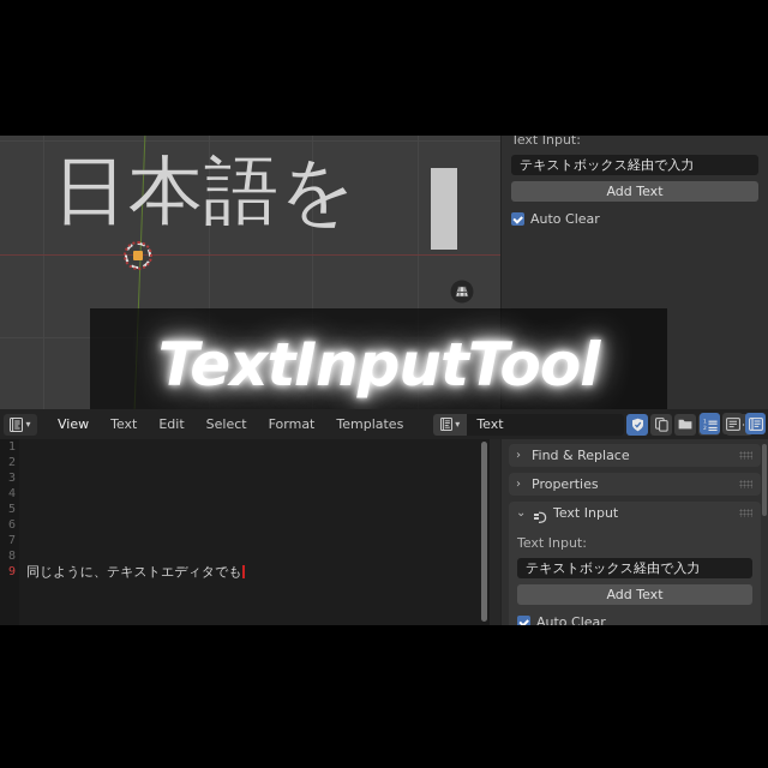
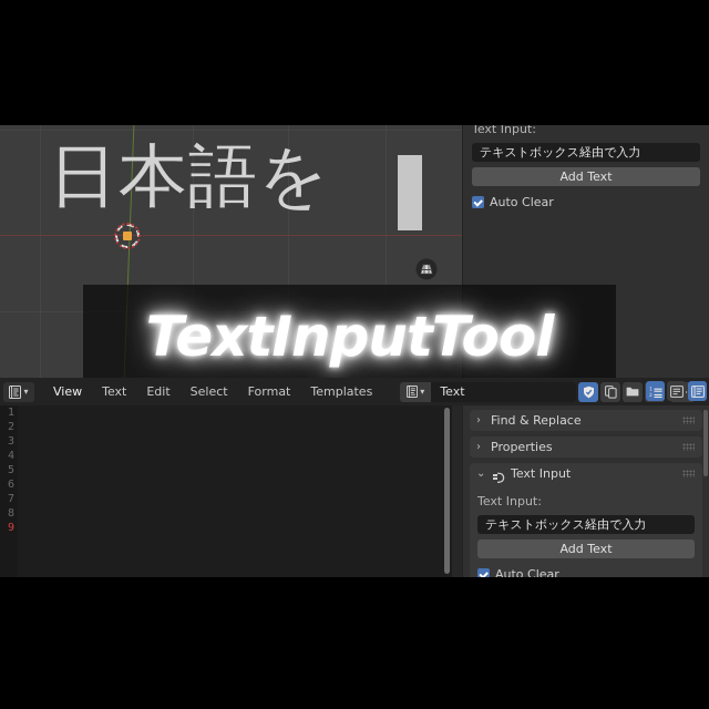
  日本語を
  Text Input:
  テキストボックス経由で入力
  Add Text
  Auto Clear
  TextInputTool
  ▾
  View
  Text
  Edit
  Select
  Format
  Templates
  ▾
  Text
  1
  2
  3
  4
  5
  6
  7
  8
  9
- 同じように、テキストエディタでも
  ›
  Find & Replace
  ›
  Properties
  ⌄
  Text Input
  Text Input:
  テキストボックス経由で入力
  Add Text
  Auto Clear
